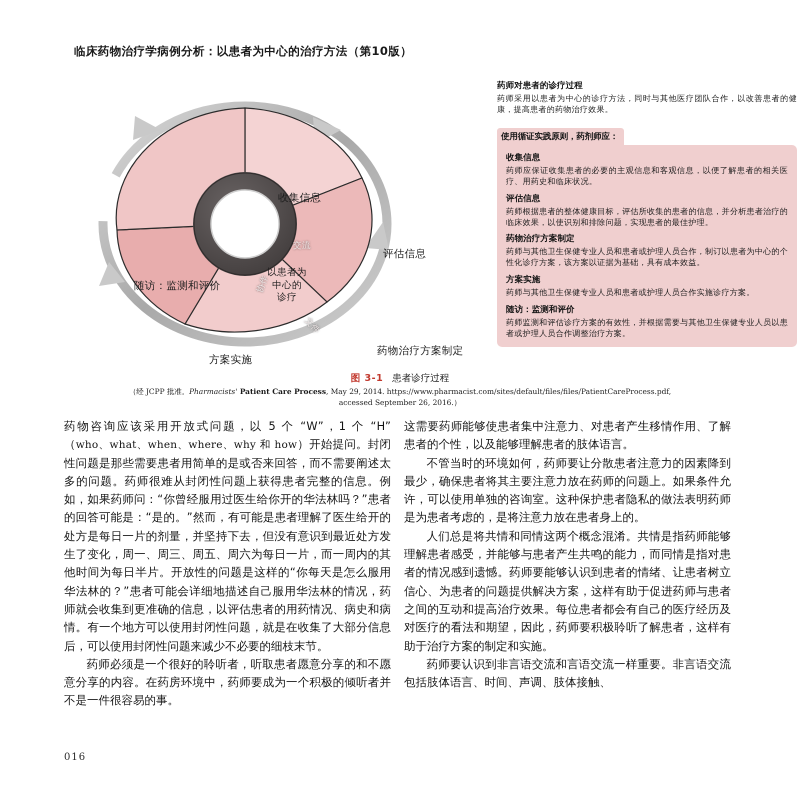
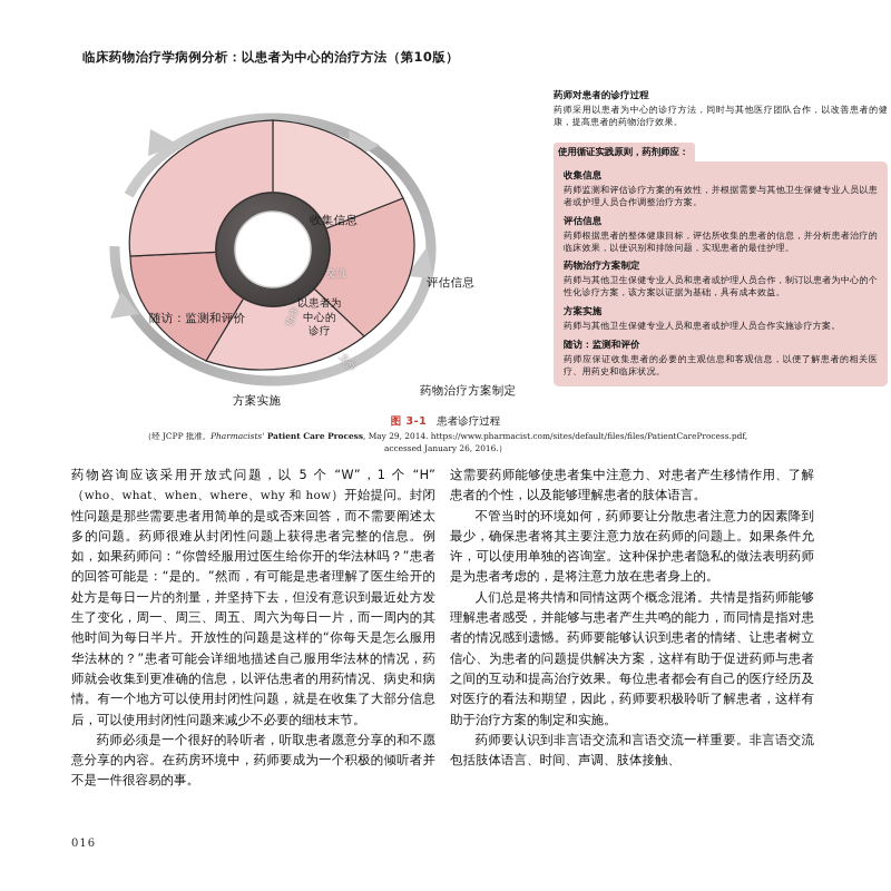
  临床药物治疗学病例分析：以患者为中心的治疗方法（第10版）
  收集信息
  评估信息
  药物治疗方案制定
  方案实施
  随访：监测和评价
  交流
  以患者为
  中心的
  诊疗
  药师对患者的诊疗过程
  药师采用以患者为中心的诊疗方法，同时与其他医疗团队合作，以改善患者的健康，提高患者的药物治疗效果。
  使用循证实践原则，药剂师应：
  收集信息
- 药师应保证收集患者的必要的主观信息和客观信息，以便了解患者的相关医疗、用药史和临床状况。
+ 药师监测和评估诊疗方案的有效性，并根据需要与其他卫生保健专业人员以患者或护理人员合作调整治疗方案。
  评估信息
  药师根据患者的整体健康目标，评估所收集的患者的信息，并分析患者治疗的临床效果，以使识别和排除问题，实现患者的最佳护理。
  药物治疗方案制定
  药师与其他卫生保健专业人员和患者或护理人员合作，制订以患者为中心的个性化诊疗方案，该方案以证据为基础，具有成本效益。
  方案实施
  药师与其他卫生保健专业人员和患者或护理人员合作实施诊疗方案。
  随访：监测和评价
- 药师监测和评估诊疗方案的有效性，并根据需要与其他卫生保健专业人员以患者或护理人员合作调整治疗方案。
+ 药师应保证收集患者的必要的主观信息和客观信息，以便了解患者的相关医疗、用药史和临床状况。
  图 3-1 患者诊疗过程
  （经 JCPP 批准。Pharmacists' Patient Care Process, May 29, 2014. https://www.pharmacist.com/sites/default/files/files/PatientCareProcess.pdf,
- accessed September 26, 2016.）
+ accessed January 26, 2016.）
  药物咨询应该采用开放式问题，以 5 个 “W”，1 个 “H”（who、what、when、where、why 和 how）开始提问。封闭性问题是那些需要患者用简单的是或否来回答，而不需要阐述太多的问题。药师很难从封闭性问题上获得患者完整的信息。例如，如果药师问：“你曾经服用过医生给你开的华法林吗？”患者的回答可能是：“是的。”然而，有可能是患者理解了医生给开的处方是每日一片的剂量，并坚持下去，但没有意识到最近处方发生了变化，周一、周三、周五、周六为每日一片，而一周内的其他时间为每日半片。开放性的问题是这样的“你每天是怎么服用华法林的？”患者可能会详细地描述自己服用华法林的情况，药师就会收集到更准确的信息，以评估患者的用药情况、病史和病情。有一个地方可以使用封闭性问题，就是在收集了大部分信息后，可以使用封闭性问题来减少不必要的细枝末节。
  药师必须是一个很好的聆听者，听取患者愿意分享的和不愿意分享的内容。在药房环境中，药师要成为一个积极的倾听者并不是一件很容易的事。
  这需要药师能够使患者集中注意力、对患者产生移情作用、了解患者的个性，以及能够理解患者的肢体语言。
  不管当时的环境如何，药师要让分散患者注意力的因素降到最少，确保患者将其主要注意力放在药师的问题上。如果条件允许，可以使用单独的咨询室。这种保护患者隐私的做法表明药师是为患者考虑的，是将注意力放在患者身上的。
  人们总是将共情和同情这两个概念混淆。共情是指药师能够理解患者感受，并能够与患者产生共鸣的能力，而同情是指对患者的情况感到遗憾。药师要能够认识到患者的情绪、让患者树立信心、为患者的问题提供解决方案，这样有助于促进药师与患者之间的互动和提高治疗效果。每位患者都会有自己的医疗经历及对医疗的看法和期望，因此，药师要积极聆听了解患者，这样有助于治疗方案的制定和实施。
  药师要认识到非言语交流和言语交流一样重要。非言语交流包括肢体语言、时间、声调、肢体接触、
  016
